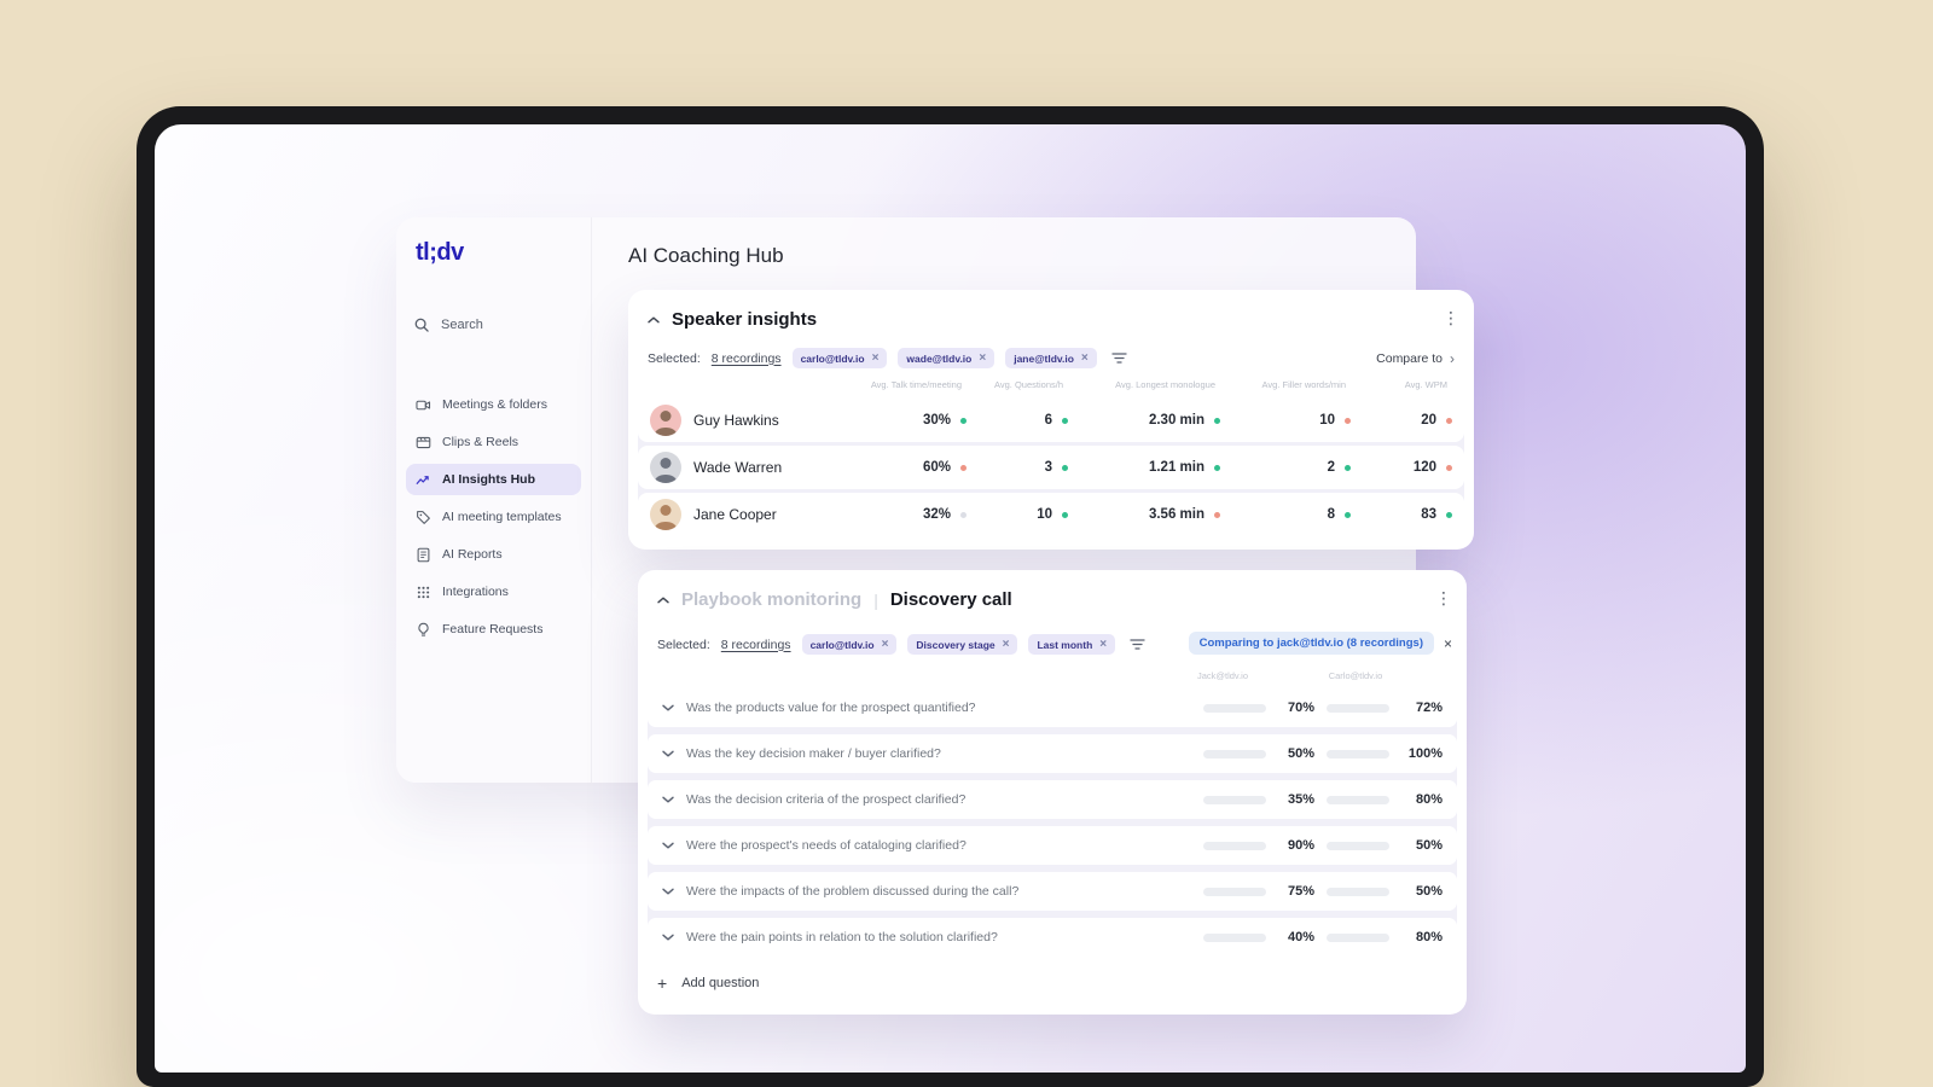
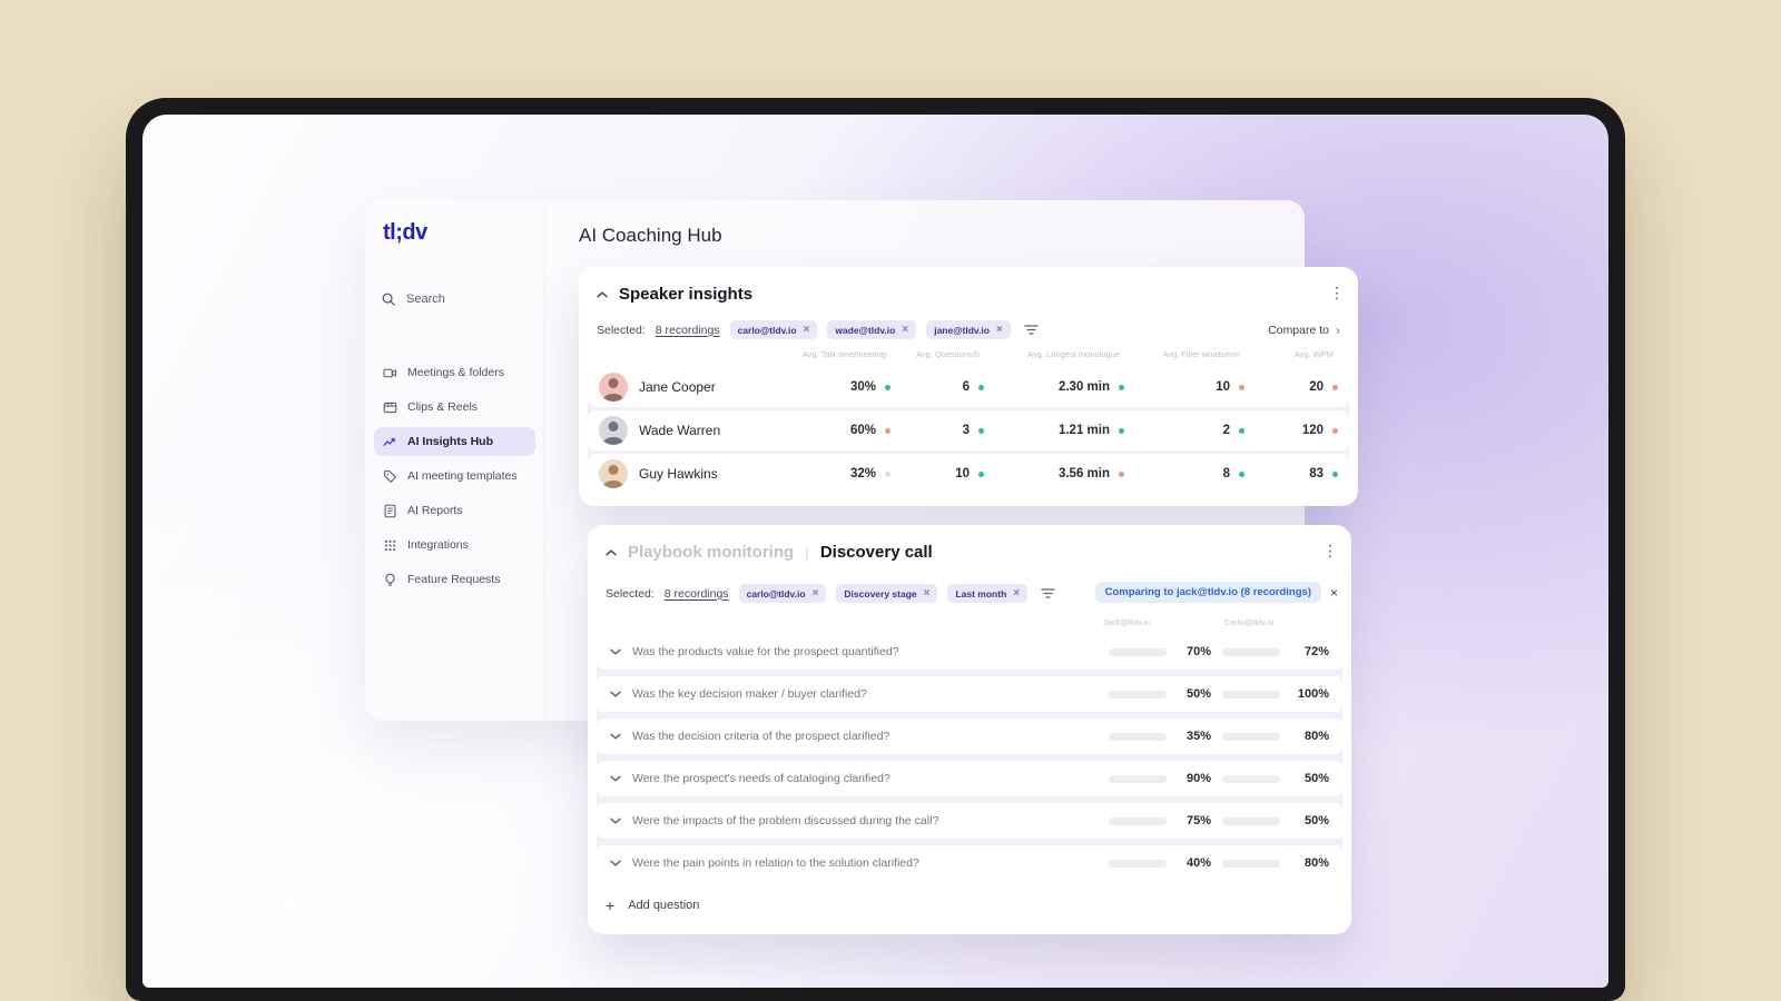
  tl;dv
  Search
  Meetings & folders
  Clips & Reels
  AI Insights Hub
  AI meeting templates
  AI Reports
  Integrations
  Feature Requests
  AI Coaching Hub
  Speaker insights
  ⋮
  Selected:
  8 recordings
  carlo@tldv.io
  ×
  wade@tldv.io
  ×
  jane@tldv.io
  ×
  Compare to
  ›
  Avg. Talk time/meeting
  Avg. Questions/h
  Avg. Longest monologue
  Avg. Filler words/min
  Avg. WPM
- Guy Hawkins
+ Jane Cooper
  30%
  6
  2.30 min
  10
  20
  Wade Warren
  60%
  3
  1.21 min
  2
  120
- Jane Cooper
+ Guy Hawkins
  32%
  10
  3.56 min
  8
  83
  Playbook monitoring
  |
  Discovery call
  ⋮
  Selected:
  8 recordings
  carlo@tldv.io
  ×
  Discovery stage
  ×
  Last month
  ×
  Comparing to jack@tldv.io (8 recordings)
  ×
  Jack@tldv.io
  Carlo@tldv.io
  Was the products value for the prospect quantified?
  70%
  72%
  Was the key decision maker / buyer clarified?
  50%
  100%
  Was the decision criteria of the prospect clarified?
  35%
  80%
  Were the prospect's needs of cataloging clarified?
  90%
  50%
  Were the impacts of the problem discussed during the call?
  75%
  50%
  Were the pain points in relation to the solution clarified?
  40%
  80%
  +
  Add question
